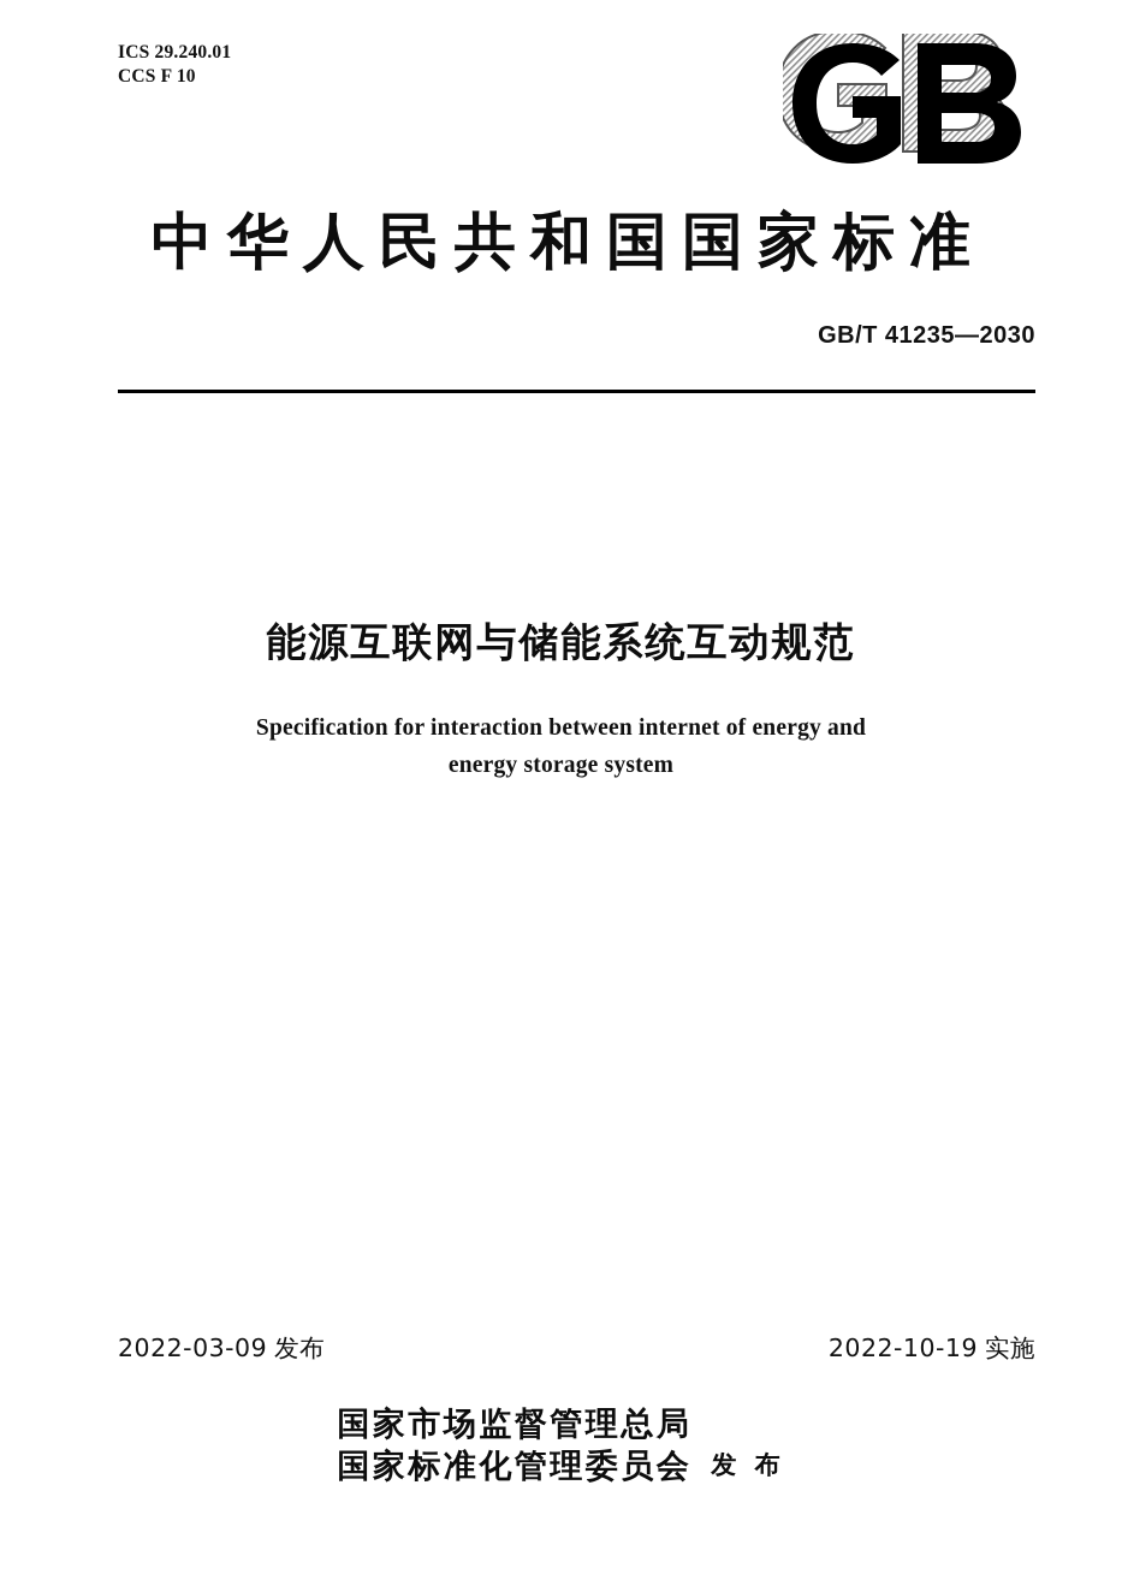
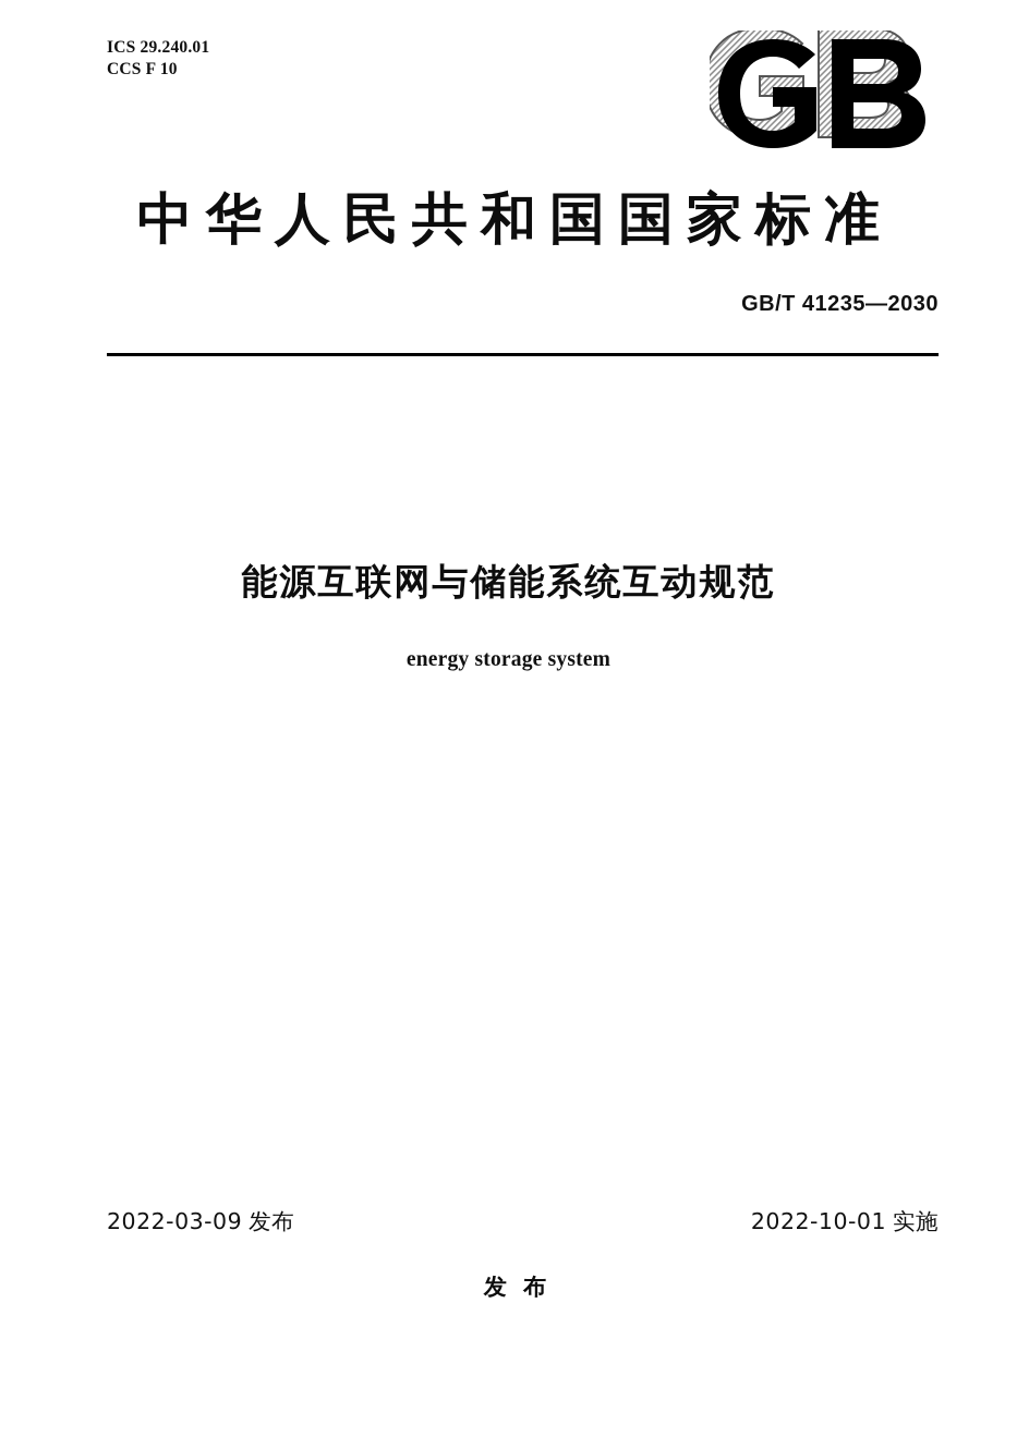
  ICS 29.240.01
  CCS F 10
  中华人民共和国国家标准
  GB/T 41235—2030
  能源互联网与储能系统互动规范
- Specification for interaction between internet of energy and
  energy storage system
  2022-03-09 发布
- 2022-10-19 实施
+ 2022-10-01 实施
- 国家市场监督管理总局
- 国家标准化管理委员会
  发 布
